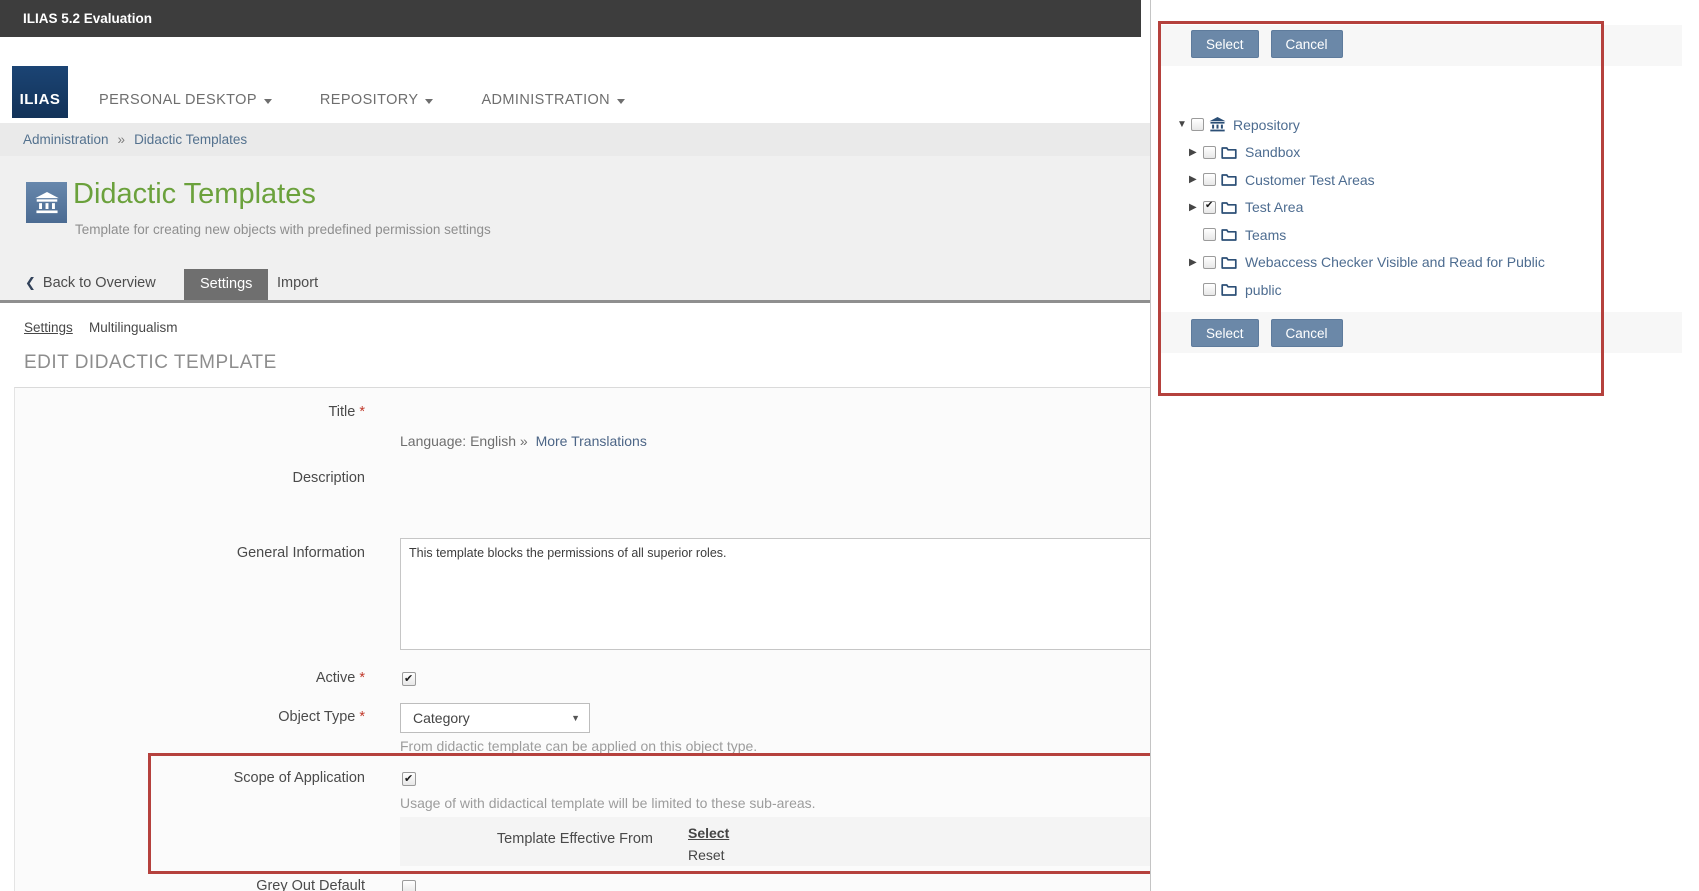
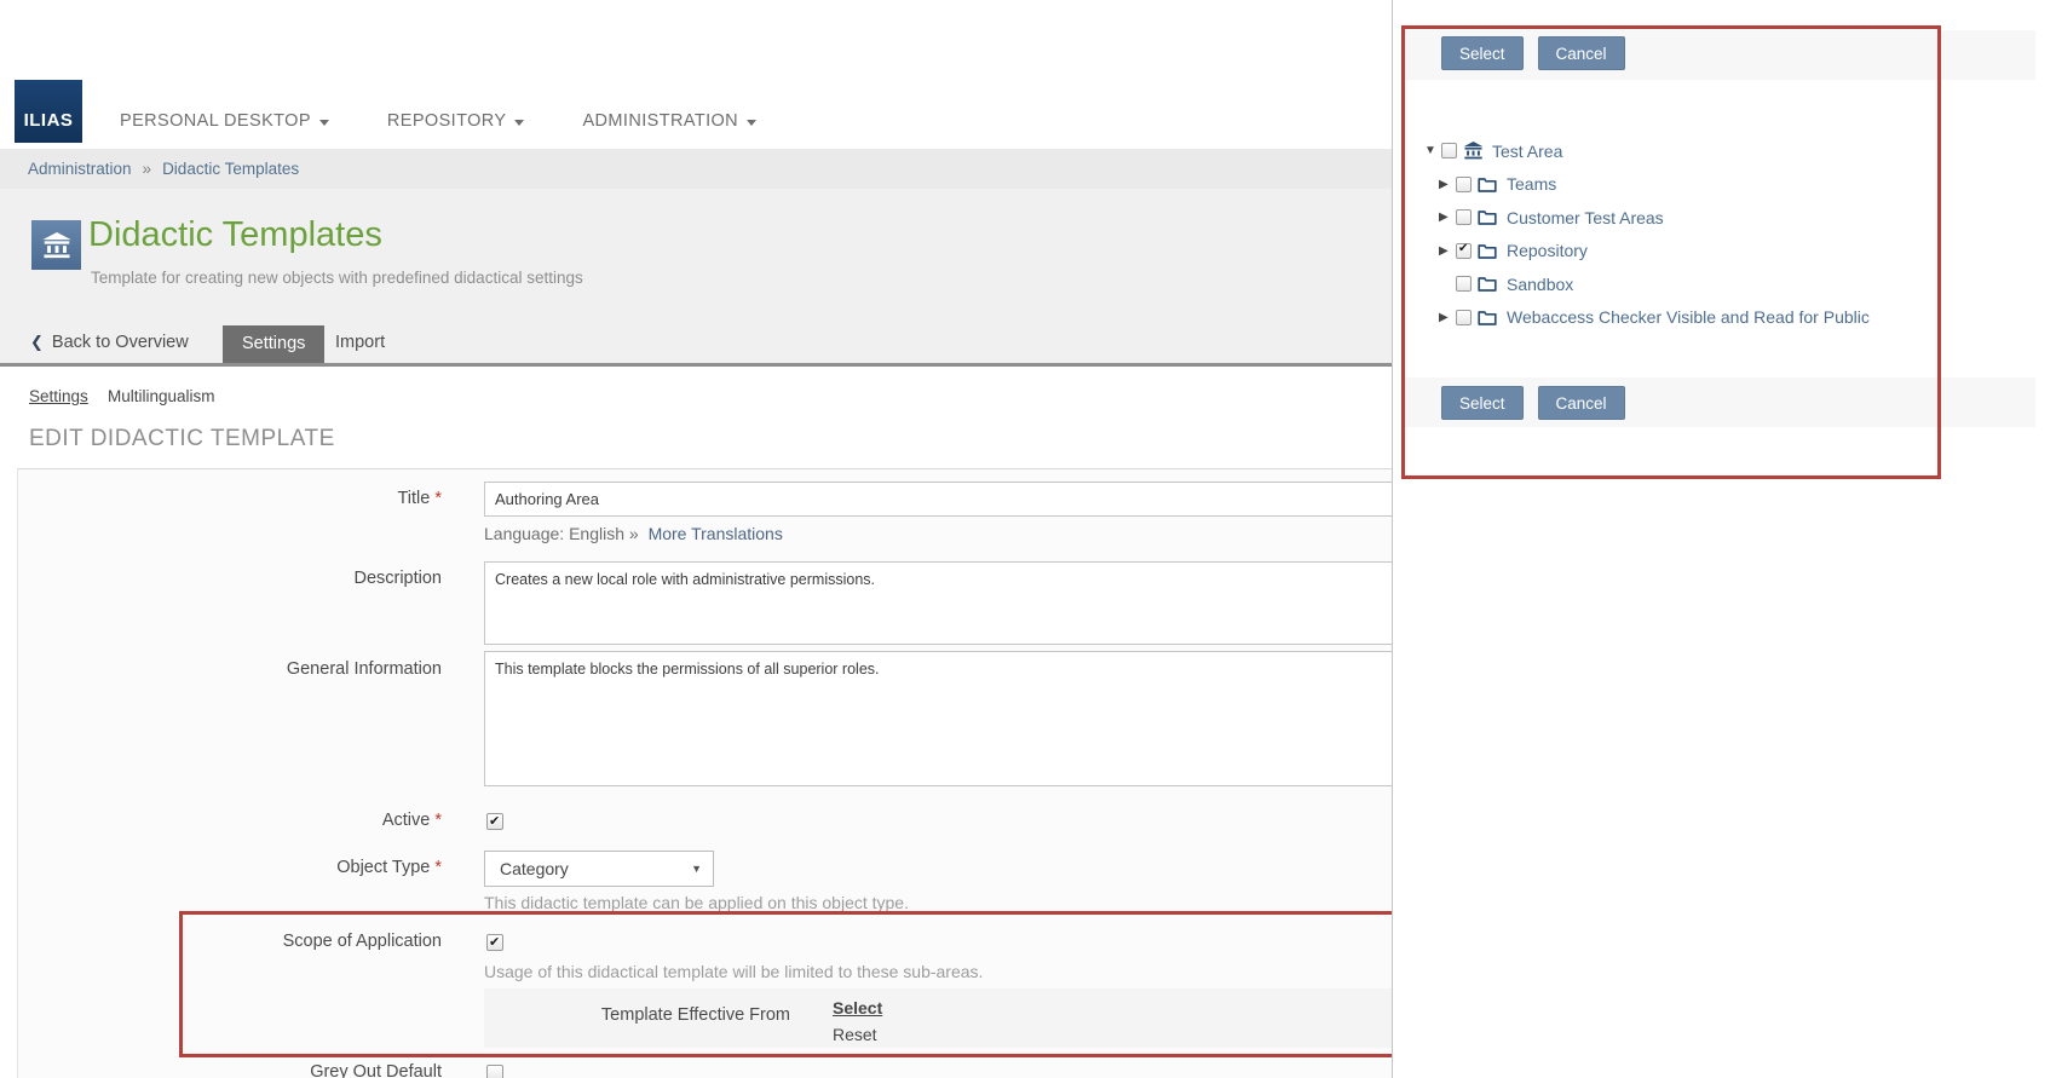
- ILIAS 5.2 Evaluation
  ILIAS
  PERSONAL DESKTOP
  REPOSITORY
  ADMINISTRATION
  Administration » Didactic Templates
  Didactic Templates
- Template for creating new objects with predefined permission settings
+ Template for creating new objects with predefined didactical settings
  ❮ Back to Overview
  Settings
  Import
  Settings
  Multilingualism
  EDIT DIDACTIC TEMPLATE
  Title *
+ Authoring Area
  Language: English » More Translations
  Description
+ Creates a new local role with administrative permissions.
  General Information
  This template blocks the permissions of all superior roles.
  Active *
  Object Type *
  Category
  ▼
- From didactic template can be applied on this object type.
+ This didactic template can be applied on this object type.
  Scope of Application
- Usage of with didactical template will be limited to these sub-areas.
+ Usage of this didactical template will be limited to these sub-areas.
  Template Effective From
  Select
  Reset
  Grey Out Default
  Select
  Cancel
  ▼
- Repository
+ Test Area
  ▶
- Sandbox
+ Teams
  ▶
  Customer Test Areas
  ▶
- Test Area
+ Repository
- Teams
+ Sandbox
  ▶
  Webaccess Checker Visible and Read for Public
- public
  Select
  Cancel
